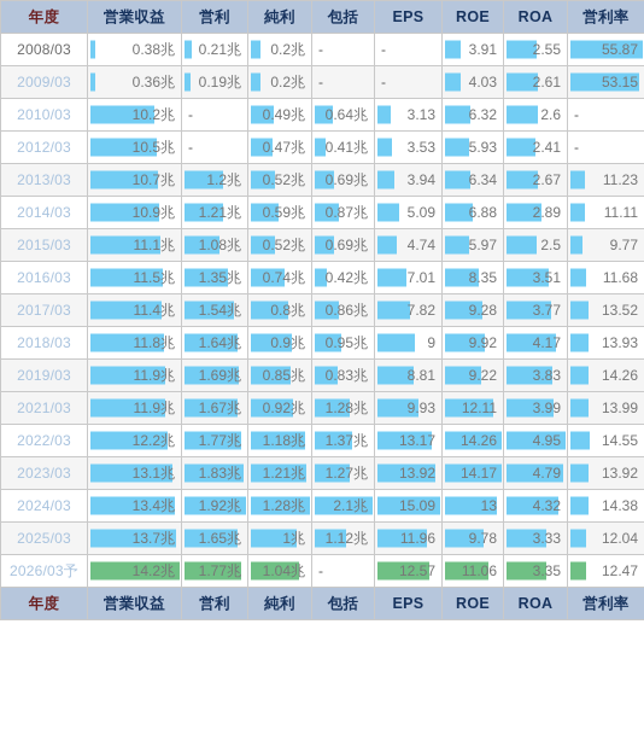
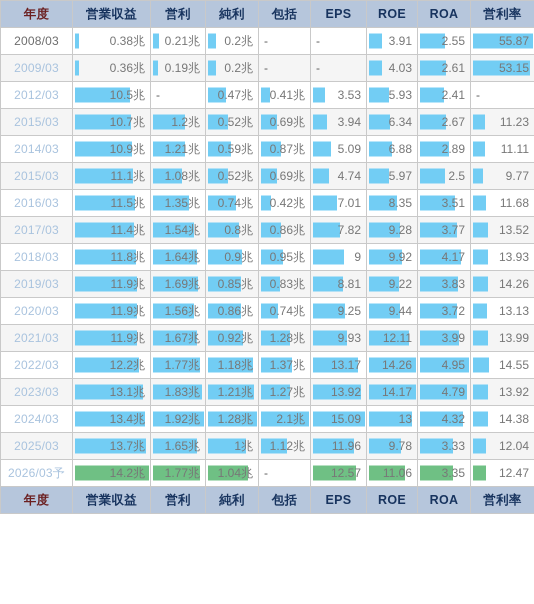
  年度	営業収益	営利	純利	包括	EPS	ROE	ROA	営利率
  2008/03	0.38兆	0.21兆	0.2兆	-	-	3.91	2.55	55.87
  2009/03	0.36兆	0.19兆	0.2兆	-	-	4.03	2.61	53.15
- 2010/03	10.2兆	-	0.49兆	0.64兆	3.13	6.32	2.6	-
  2012/03	10.5兆	-	0.47兆	0.41兆	3.53	5.93	2.41	-
- 2013/03	10.7兆	1.2兆	0.52兆	0.69兆	3.94	6.34	2.67	11.23
+ 2015/03	10.7兆	1.2兆	0.52兆	0.69兆	3.94	6.34	2.67	11.23
  2014/03	10.9兆	1.21兆	0.59兆	0.87兆	5.09	6.88	2.89	11.11
  2015/03	11.1兆	1.08兆	0.52兆	0.69兆	4.74	5.97	2.5	9.77
  2016/03	11.5兆	1.35兆	0.74兆	0.42兆	7.01	8.35	3.51	11.68
  2017/03	11.4兆	1.54兆	0.8兆	0.86兆	7.82	9.28	3.77	13.52
  2018/03	11.8兆	1.64兆	0.9兆	0.95兆	9	9.92	4.17	13.93
  2019/03	11.9兆	1.69兆	0.85兆	0.83兆	8.81	9.22	3.83	14.26
+ 2020/03	11.9兆	1.56兆	0.86兆	0.74兆	9.25	9.44	3.72	13.13
  2021/03	11.9兆	1.67兆	0.92兆	1.28兆	9.93	12.11	3.99	13.99
  2022/03	12.2兆	1.77兆	1.18兆	1.37兆	13.17	14.26	4.95	14.55
  2023/03	13.1兆	1.83兆	1.21兆	1.27兆	13.92	14.17	4.79	13.92
  2024/03	13.4兆	1.92兆	1.28兆	2.1兆	15.09	13	4.32	14.38
  2025/03	13.7兆	1.65兆	1兆	1.12兆	11.96	9.78	3.33	12.04
  2026/03予	14.2兆	1.77兆	1.04兆	-	12.57	11.06	3.35	12.47
  年度	営業収益	営利	純利	包括	EPS	ROE	ROA	営利率
